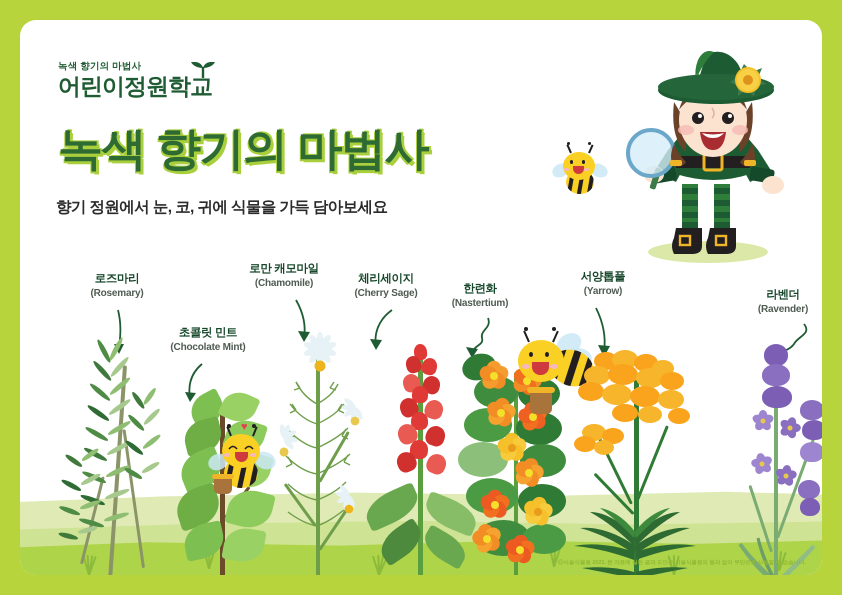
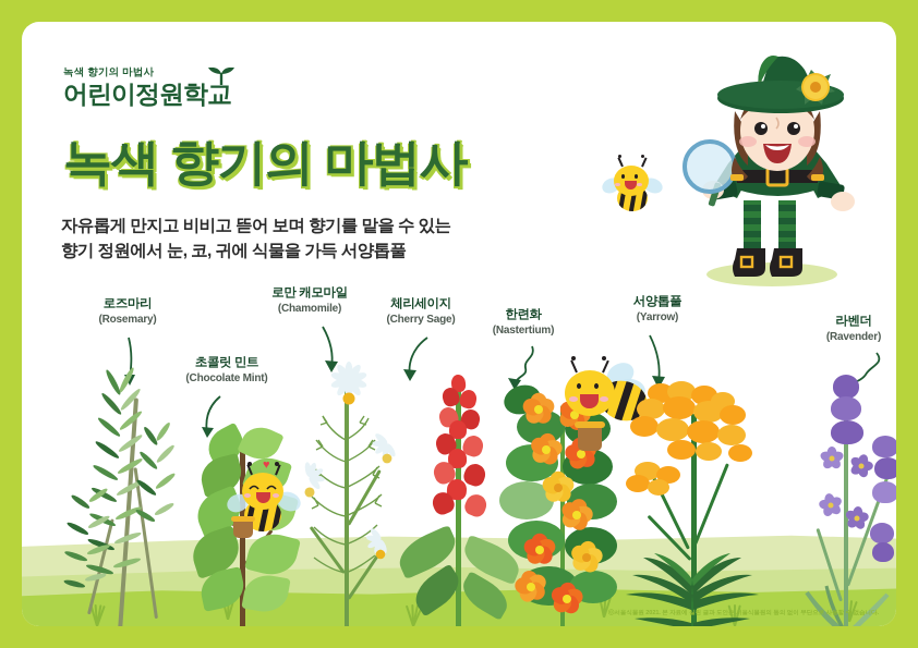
  녹색 향기의 마법사
  어린이정원학교
  녹색 향기의 마법사
+ 자유롭게 만지고 비비고 뜯어 보며 향기를 맡을 수 있는
- 향기 정원에서 눈, 코, 귀에 식물을 가득 담아보세요
+ 향기 정원에서 눈, 코, 귀에 식물을 가득 서양톱풀
  로즈마리
  (Rosemary)
  초콜릿 민트
  (Chocolate Mint)
  로만 캐모마일
  (Chamomile)
  체리세이지
  (Cherry Sage)
  한련화
  (Nastertium)
  서양톱풀
  (Yarrow)
  라벤더
  (Ravender)
  ♥
